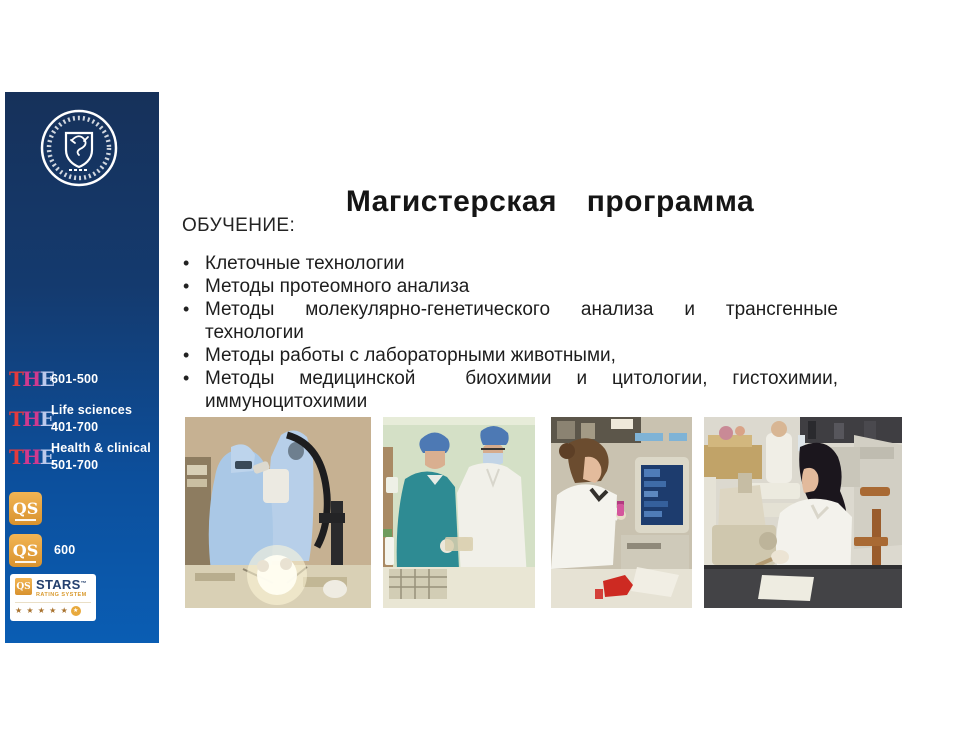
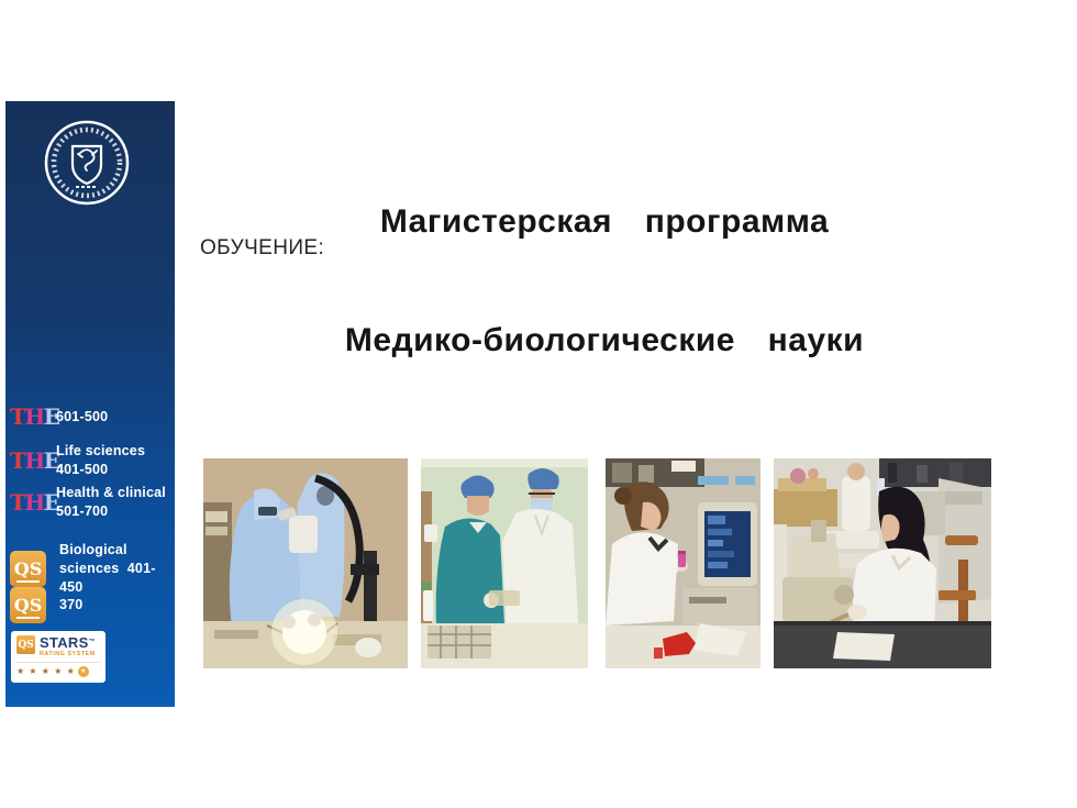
  THE
  601-500
  THE
  Life sciences
- 401-700
+ 401-500
  THE
  Health & clinical
  501-700
  QS
+ Biological
+ sciences 401-450
  QS
- 600
+ 370
  QS
  STARS
  ★ ★ ★ ★ ★
  Магистерская программа
+ Медико-биологические науки
  ОБУЧЕНИЕ:
- Клеточные технологии
- Методы протеомного анализа
- Методы молекулярно-генетического анализа и трансгенные технологии
- Методы работы с лабораторными животными,
- Методы медицинской биохимии и цитологии, гистохимии, иммуноцитохимии
